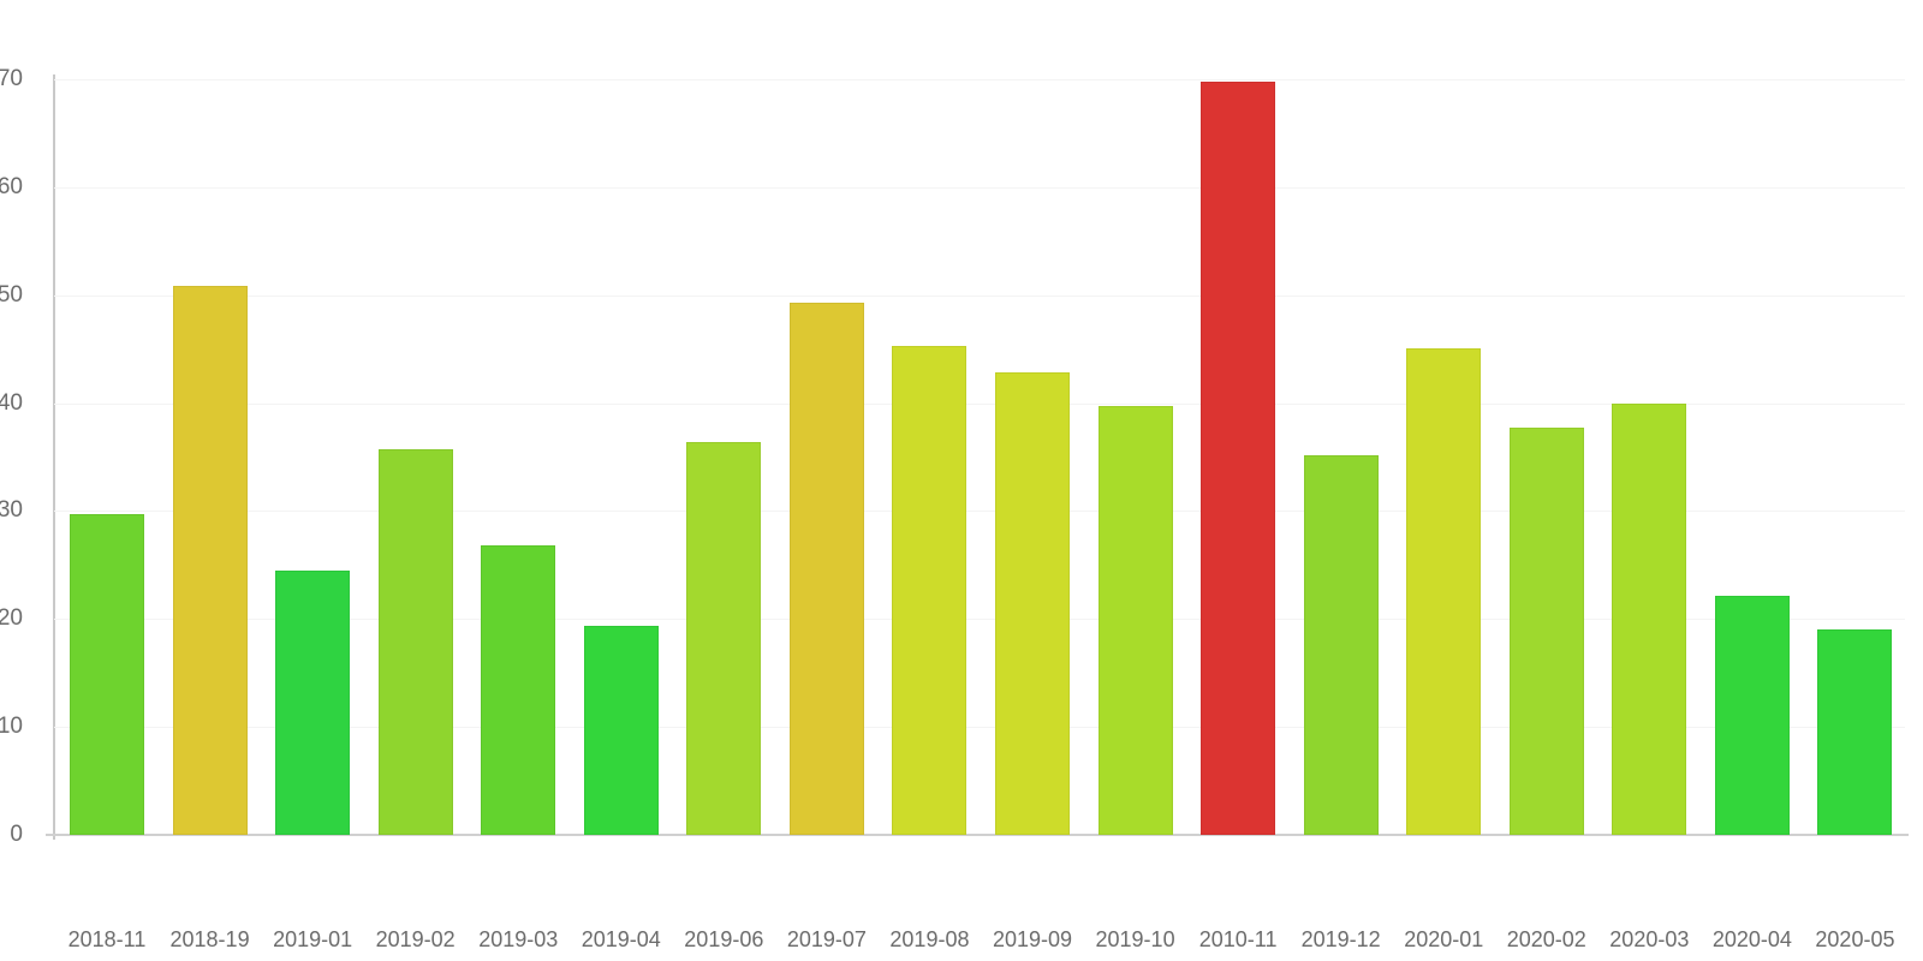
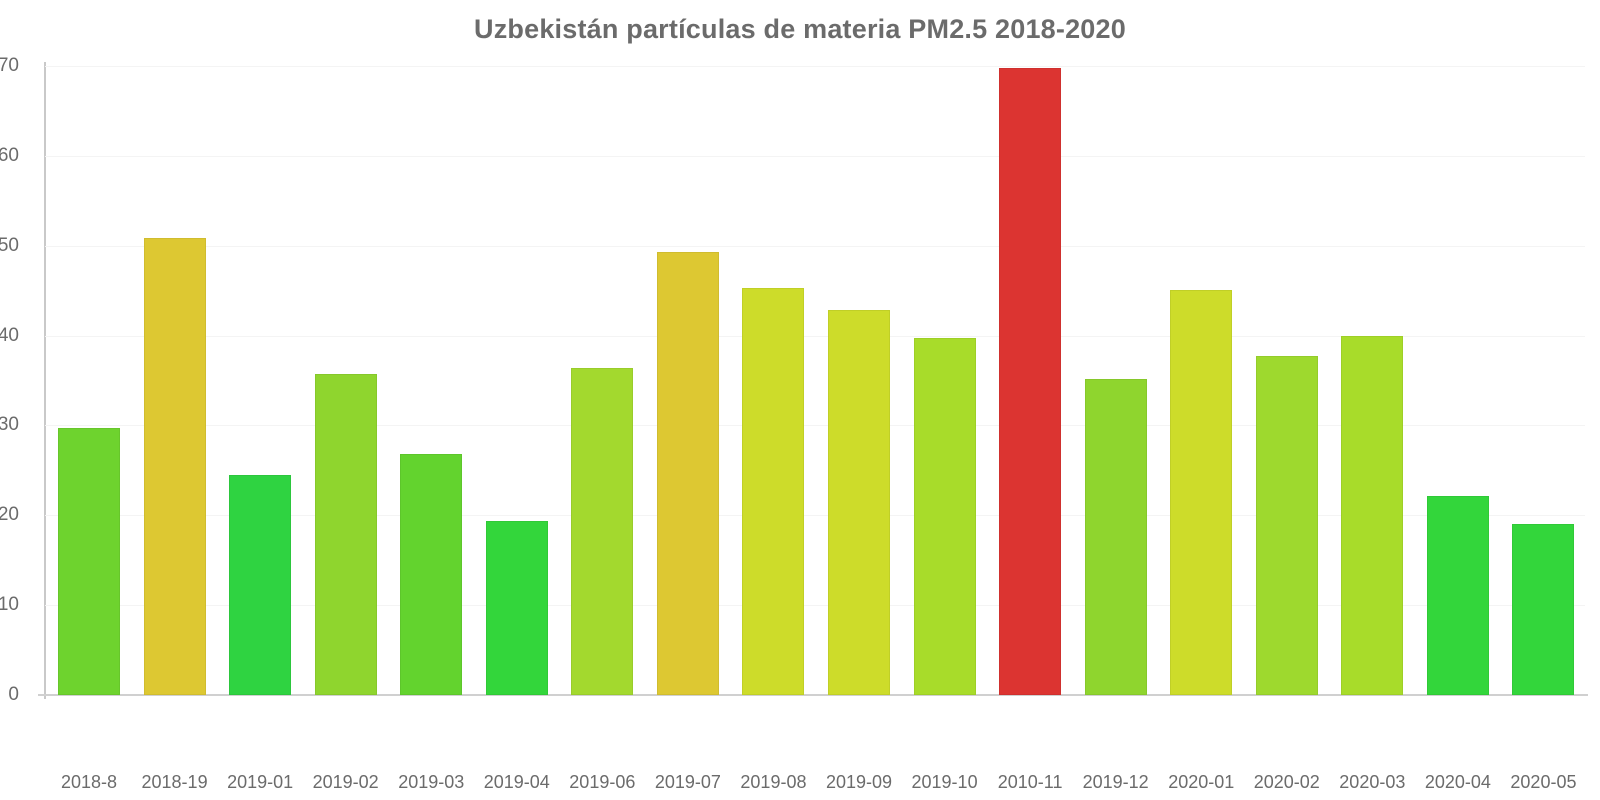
+ Uzbekistán partículas de materia PM2.5 2018-2020
  0
  10
  20
  30
  40
  50
  60
  70
- 2018-11
+ 2018-8
  2018-19
  2019-01
  2019-02
  2019-03
  2019-04
  2019-06
  2019-07
  2019-08
  2019-09
  2019-10
  2010-11
  2019-12
  2020-01
  2020-02
  2020-03
  2020-04
  2020-05
